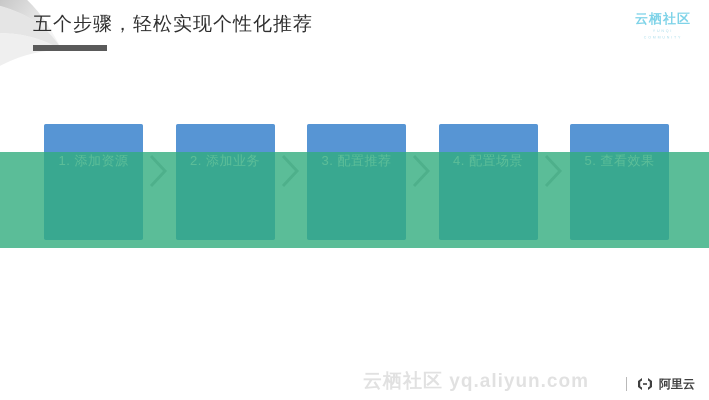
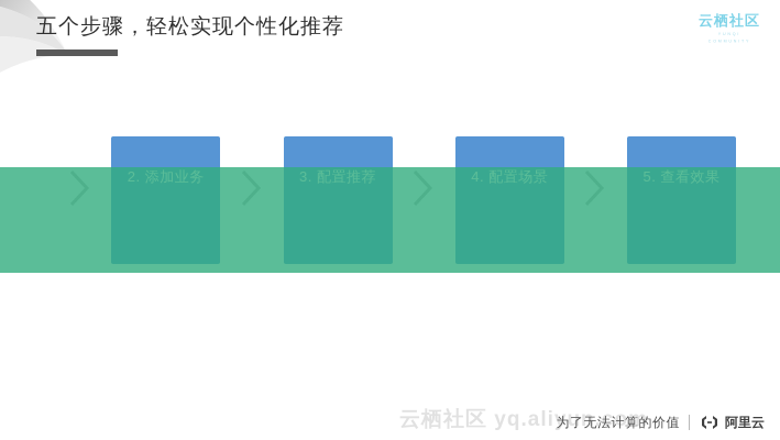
  五个步骤，轻松实现个性化推荐
  云栖社区
- 1. 添加资源
  2. 添加业务
  3. 配置推荐
  4. 配置场景
  5. 查看效果
  云栖社区 yq.aliyun.com
+ 为了无法计算的价值
  阿里云
